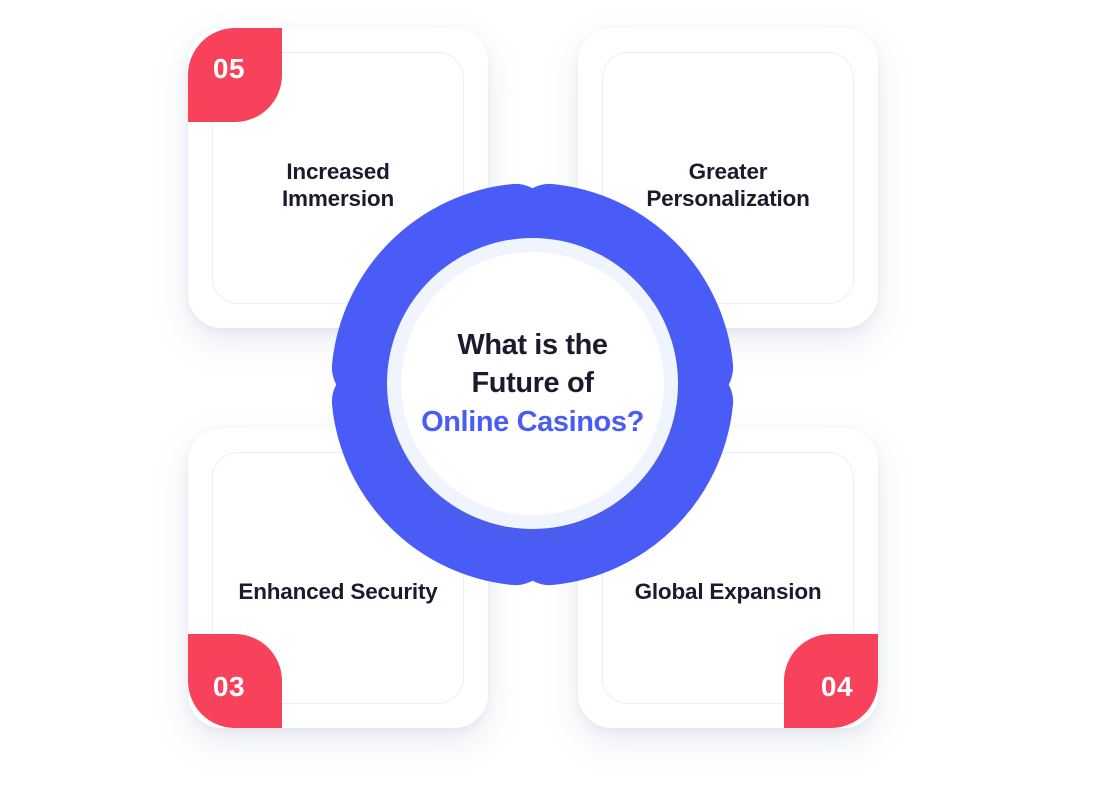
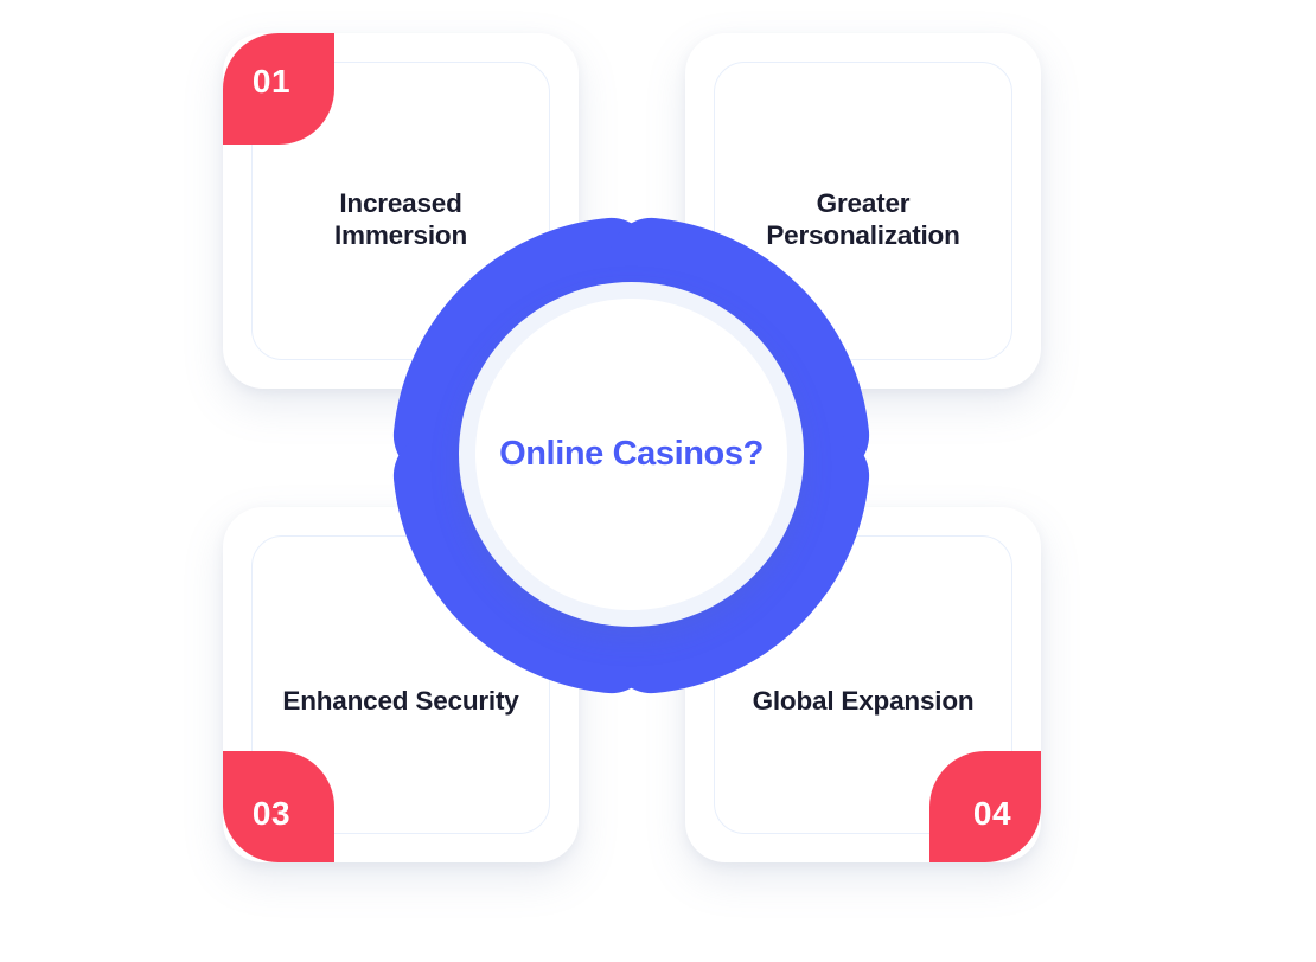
  Increased
  Immersion
  Greater
  Personalization
  Enhanced Security
  Global Expansion
- What is the
- Future of
  Online Casinos?
- 05
+ 01
  03
  04
